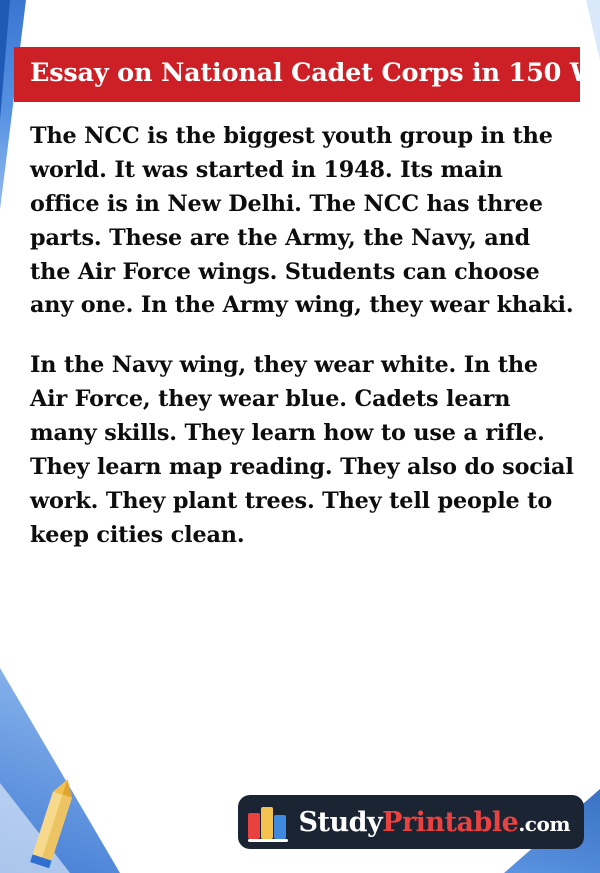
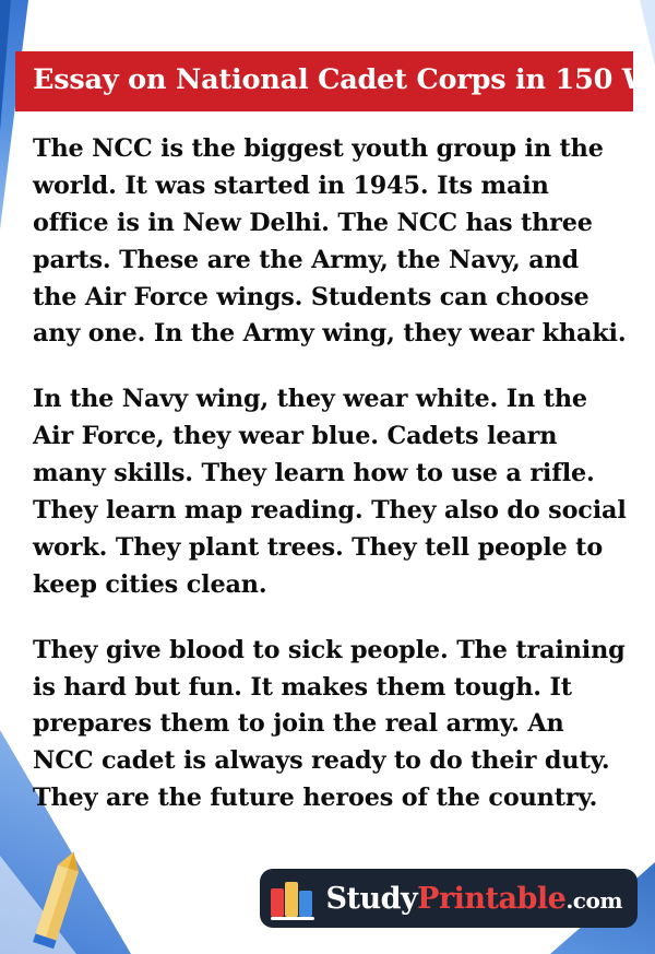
  Essay on National Cadet Corps in 150 W
- The NCC is the biggest youth group in the world. It was started in 1948. Its main office is in New Delhi. The NCC has three parts. These are the Army, the Navy, and the Air Force wings. Students can choose any one. In the Army wing, they wear khaki.
+ The NCC is the biggest youth group in the world. It was started in 1945. Its main office is in New Delhi. The NCC has three parts. These are the Army, the Navy, and the Air Force wings. Students can choose any one. In the Army wing, they wear khaki.
  In the Navy wing, they wear white. In the Air Force, they wear blue. Cadets learn many skills. They learn how to use a rifle. They learn map reading. They also do social work. They plant trees. They tell people to keep cities clean.
+ They give blood to sick people. The training is hard but fun. It makes them tough. It prepares them to join the real army. An NCC cadet is always ready to do their duty. They are the future heroes of the country.
  StudyPrintable.com
